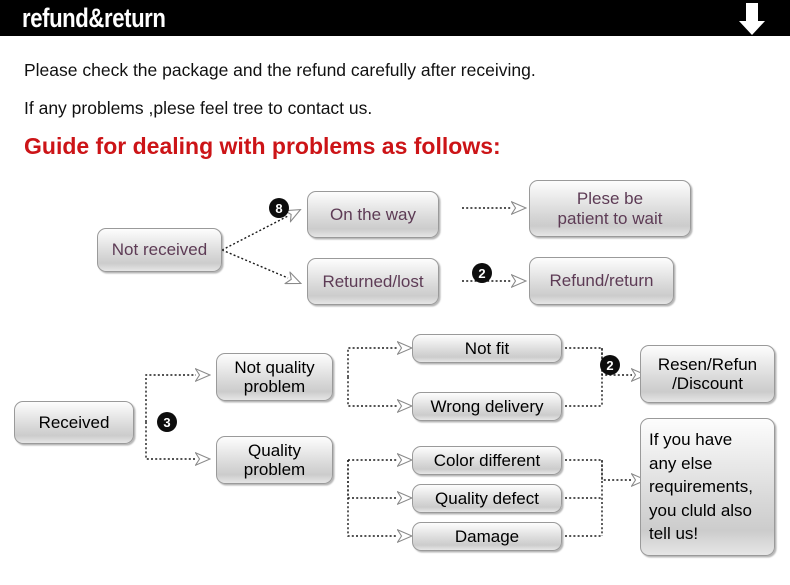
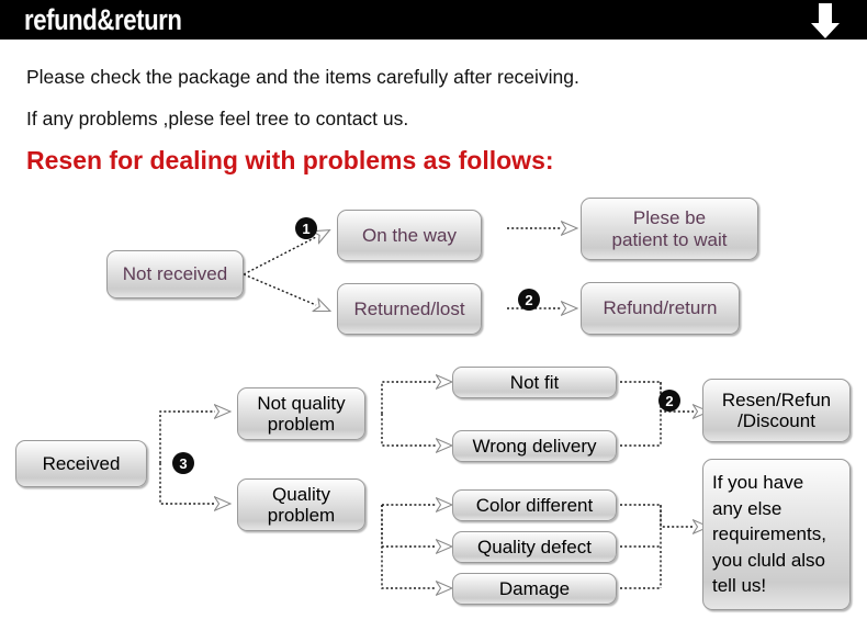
  refund&return
- Please check the package and the refund carefully after receiving.
+ Please check the package and the items carefully after receiving.
  If any problems ,plese feel tree to contact us.
- Guide for dealing with problems as follows:
+ Resen for dealing with problems as follows:
  Not received
- 8
+ 1
  On the way
  Returned/lost
  2
  Plese be
  patient to wait
  Refund/return
  Received
  3
  Not quality
  problem
  Quality
  problem
  Not fit
  Wrong delivery
  Color different
  Quality defect
  Damage
  2
  Resen/Refun
  /Discount
  If you have
  any else
  requirements,
  you cluld also
  tell us!
